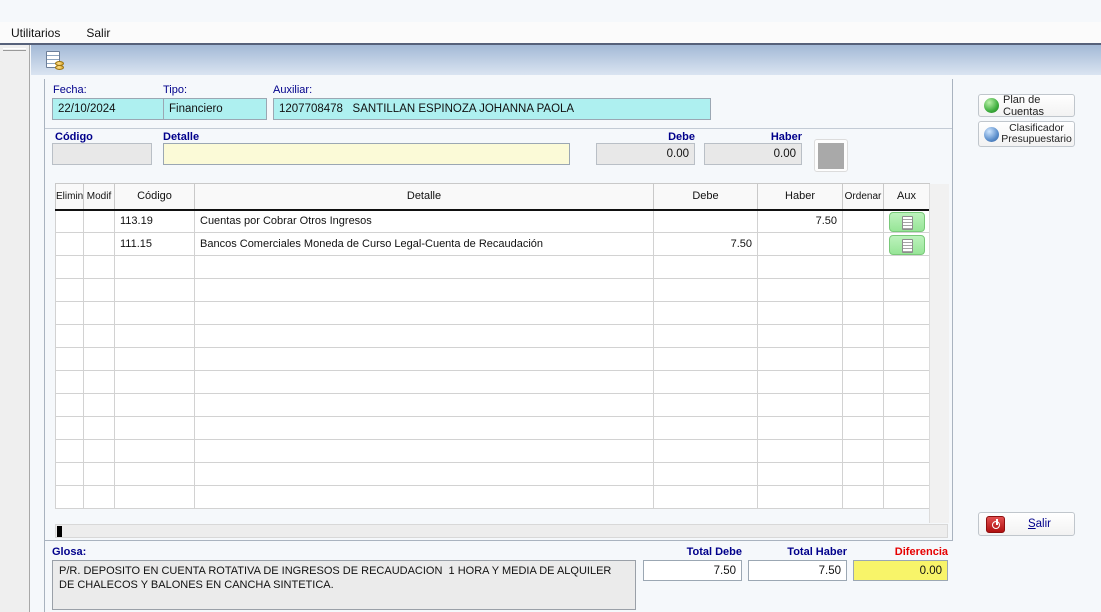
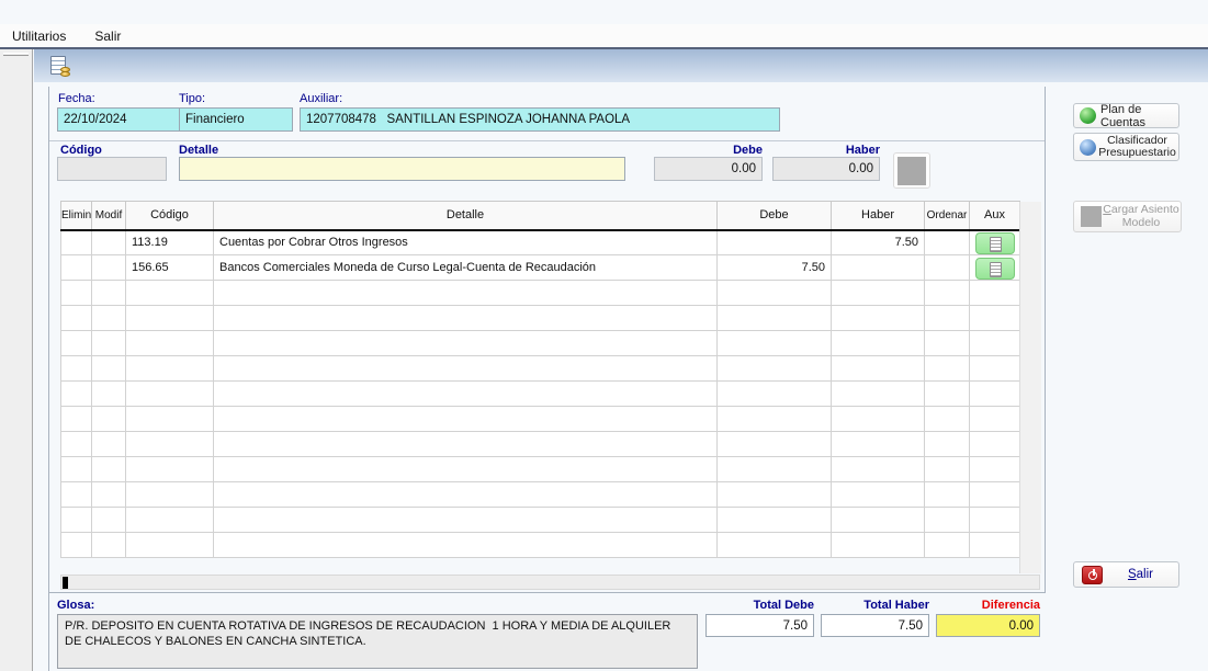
  Utilitarios
  Salir
  Fecha:
  22/10/2024
  Tipo:
  Financiero
  Auxiliar:
  1207708478 SANTILLAN ESPINOZA JOHANNA PAOLA
  Código
  Detalle
  Debe
  Haber
  0.00
  0.00
  Elimin	Modif	Código	Detalle	Debe	Haber	Ordenar	Aux
  		113.19	Cuentas por Cobrar Otros Ingresos		7.50
- 		111.15	Bancos Comerciales Moneda de Curso Legal-Cuenta de Recaudación	7.50
+ 		156.65	Bancos Comerciales Moneda de Curso Legal-Cuenta de Recaudación	7.50
  Glosa:
  Total Debe
  7.50
  Total Haber
  7.50
  Diferencia
  0.00
  Plan de Cuentas
  Clasificador
  Presupuestario
+ Cargar Asiento
+ Modelo
  Salir
